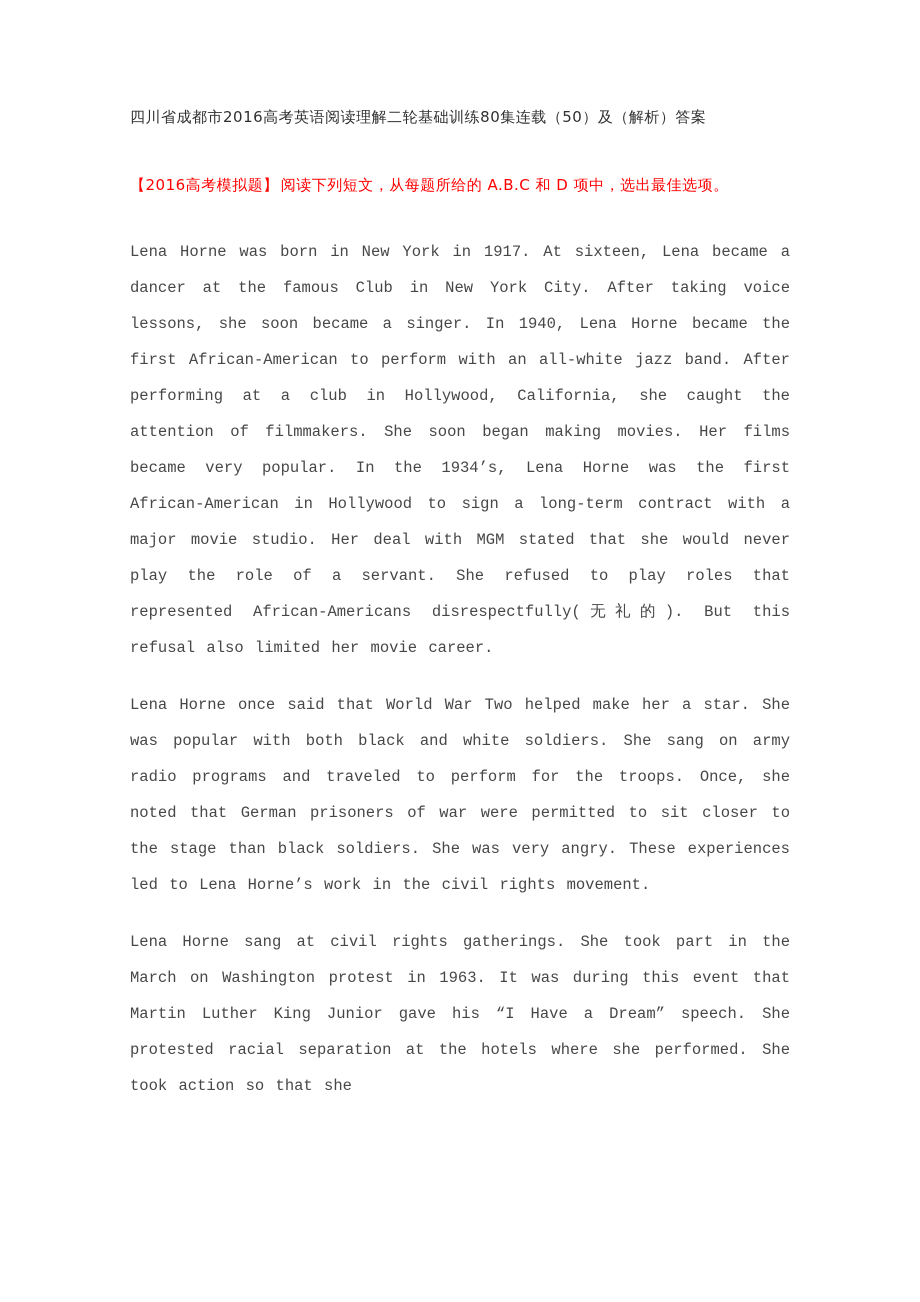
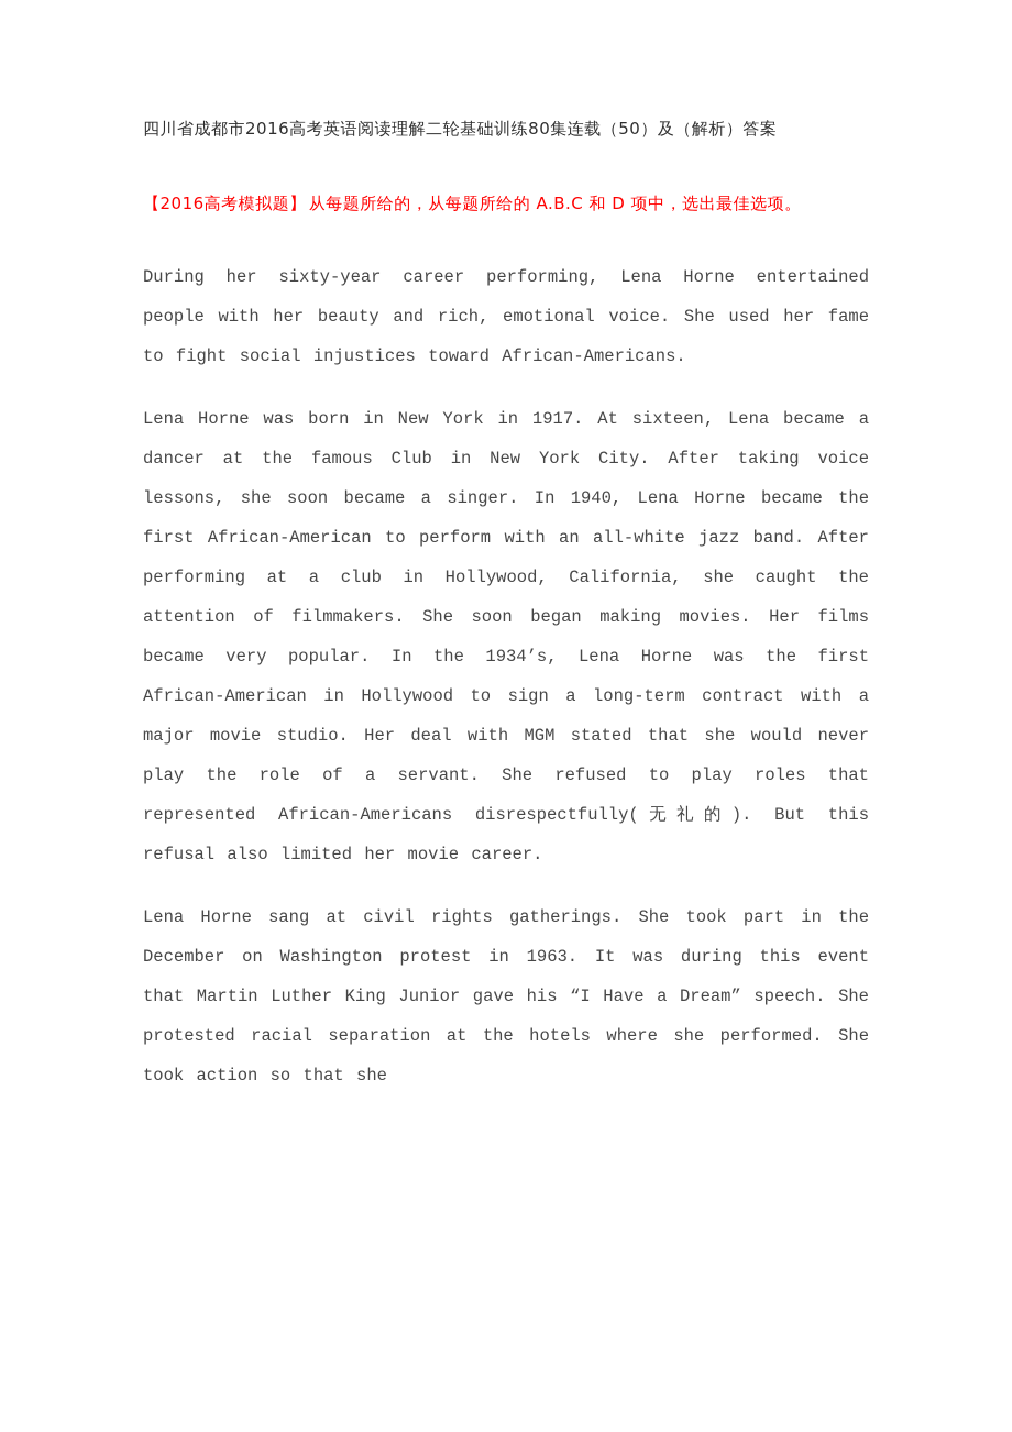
  四川省成都市2016高考英语阅读理解二轮基础训练80集连载（50）及（解析）答案
- 【2016高考模拟题】阅读下列短文，从每题所给的 A.B.C 和 D 项中，选出最佳选项。
+ 【2016高考模拟题】从每题所给的，从每题所给的 A.B.C 和 D 项中，选出最佳选项。
+ During her sixty-year career performing, Lena Horne entertained people with her beauty and rich, emotional voice. She used her fame to fight social injustices toward African-Americans.
  Lena Horne was born in New York in 1917. At sixteen, Lena became a dancer at the famous Club in New York City. After taking voice lessons, she soon became a singer. In 1940, Lena Horne became the first African-American to perform with an all-white jazz band. After performing at a club in Hollywood, California, she caught the attention of filmmakers. She soon began making movies. Her films became very popular. In the 1934’s, Lena Horne was the first African-American in Hollywood to sign a long-term contract with a major movie studio. Her deal with MGM stated that she would never play the role of a servant. She refused to play roles that represented African-Americans disrespectfully(无礼的). But this refusal also limited her movie career.
- Lena Horne once said that World War Two helped make her a star. She was popular with both black and white soldiers. She sang on army radio programs and traveled to perform for the troops. Once, she noted that German prisoners of war were permitted to sit closer to the stage than black soldiers. She was very angry. These experiences led to Lena Horne’s work in the civil rights movement.
- Lena Horne sang at civil rights gatherings. She took part in the March on Washington protest in 1963. It was during this event that Martin Luther King Junior gave his “I Have a Dream” speech. She protested racial separation at the hotels where she performed. She took action so that she
+ Lena Horne sang at civil rights gatherings. She took part in the December on Washington protest in 1963. It was during this event that Martin Luther King Junior gave his “I Have a Dream” speech. She protested racial separation at the hotels where she performed. She took action so that she
